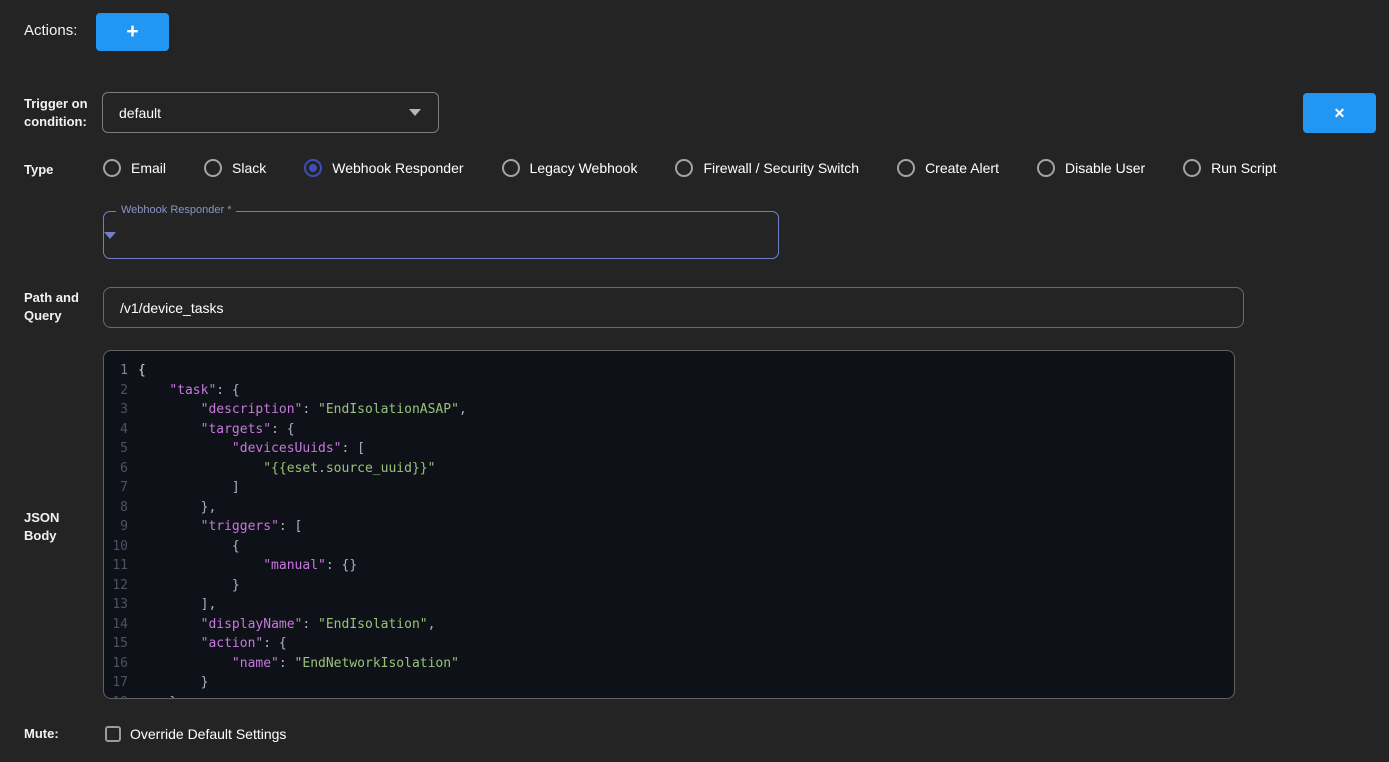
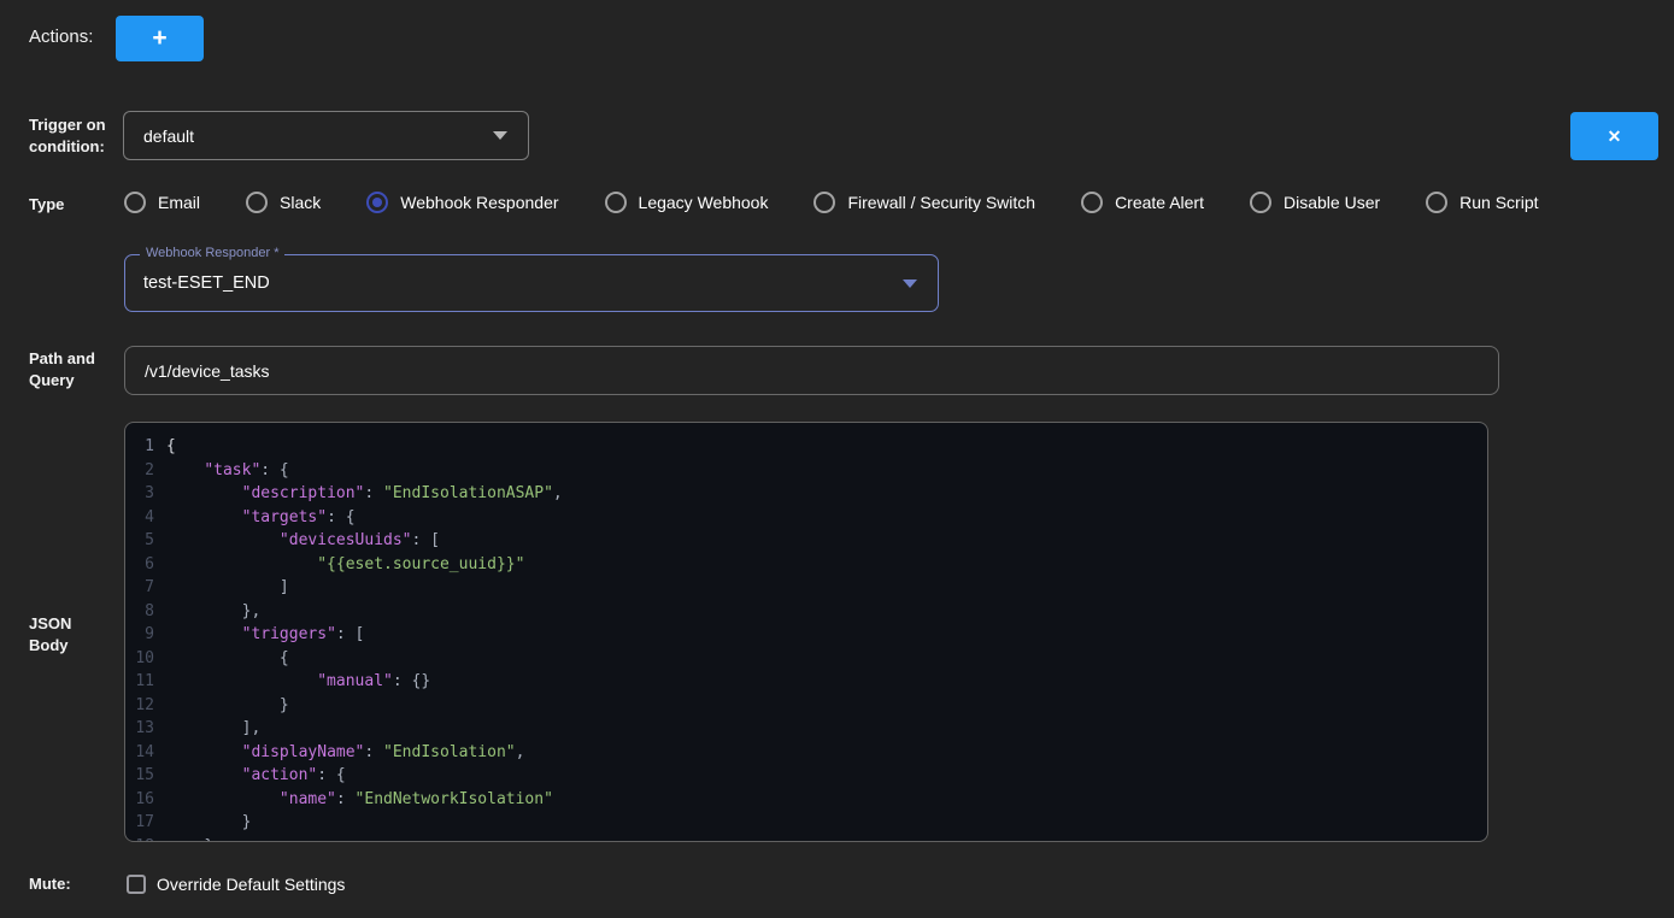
  Actions:
  +
  Trigger on
  condition:
  default
  ✕
  Type
  Email
  Slack
  Webhook Responder
  Legacy Webhook
  Firewall / Security Switch
  Create Alert
  Disable User
  Run Script
  Webhook Responder *
+ test-ESET_END
  Path and
  Query
  /v1/device_tasks
  JSON
  Body
  1
  {
  2
  "task": {
  3
  "description": "EndIsolationASAP",
  4
  "targets": {
  5
  "devicesUuids": [
  6
  "{{eset.source_uuid}}"
  7
  ]
  8
  },
  9
  "triggers": [
  10
  {
  11
  "manual": {}
  12
  }
  13
  ],
  14
  "displayName": "EndIsolation",
  15
  "action": {
  16
  "name": "EndNetworkIsolation"
  17
  }
  Mute:
  Override Default Settings
